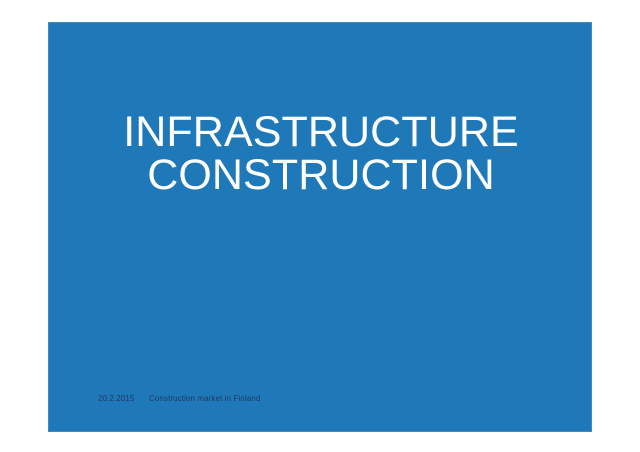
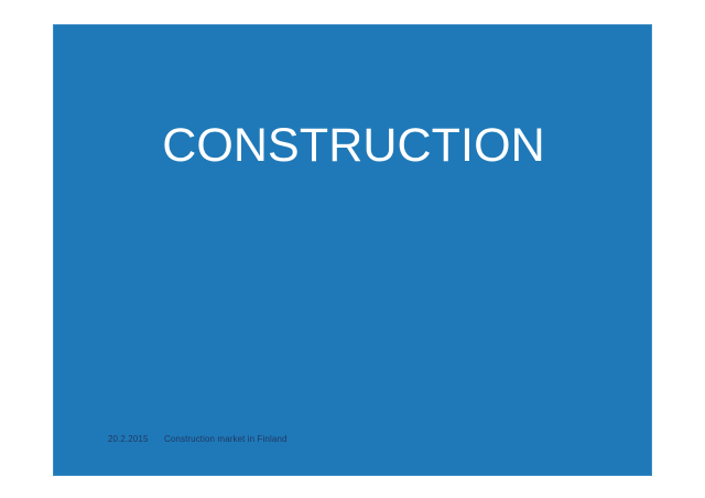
- INFRASTRUCTURE
  CONSTRUCTION
  20.2.2015
  Construction market in Finland
